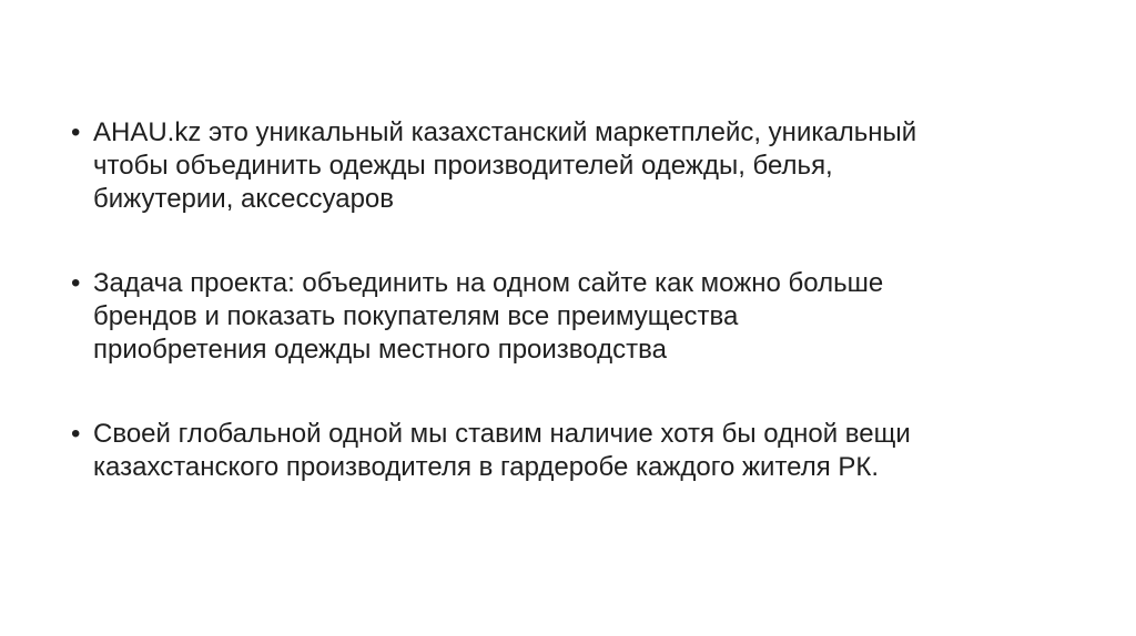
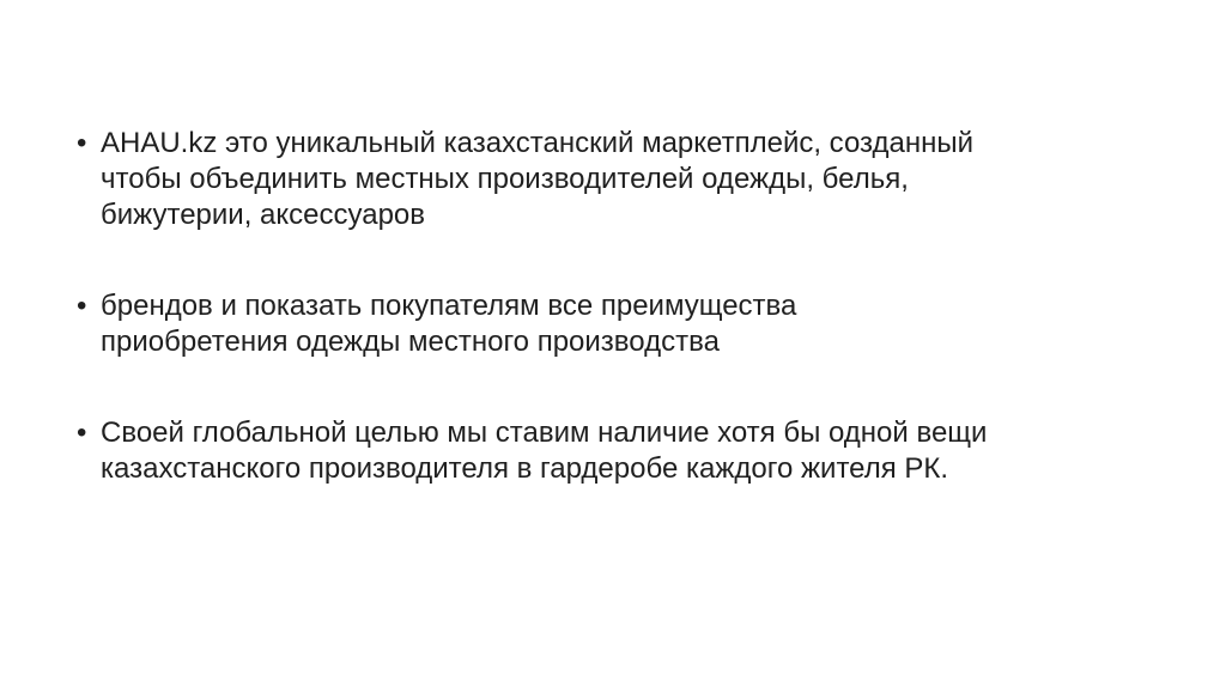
  •
- AHAU.kz это уникальный казахстанский маркетплейс, уникальный
+ AHAU.kz это уникальный казахстанский маркетплейс, созданный
- чтобы объединить одежды производителей одежды, белья,
+ чтобы объединить местных производителей одежды, белья,
  бижутерии, аксессуаров
  •
- Задача проекта: объединить на одном сайте как можно больше
  брендов и показать покупателям все преимущества
  приобретения одежды местного производства
  •
- Своей глобальной одной мы ставим наличие хотя бы одной вещи
+ Своей глобальной целью мы ставим наличие хотя бы одной вещи
  казахстанского производителя в гардеробе каждого жителя РК.
